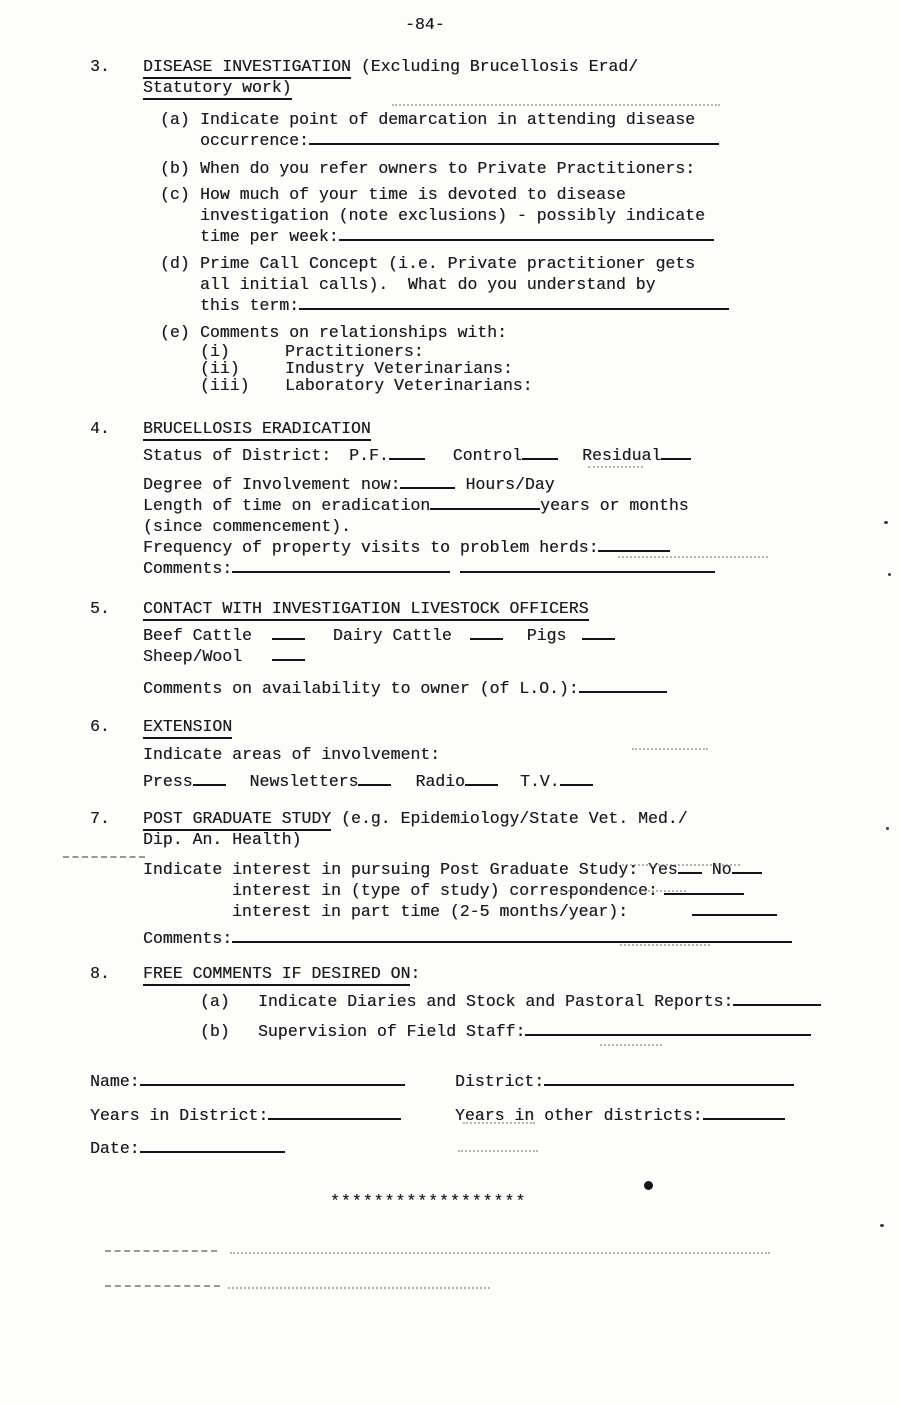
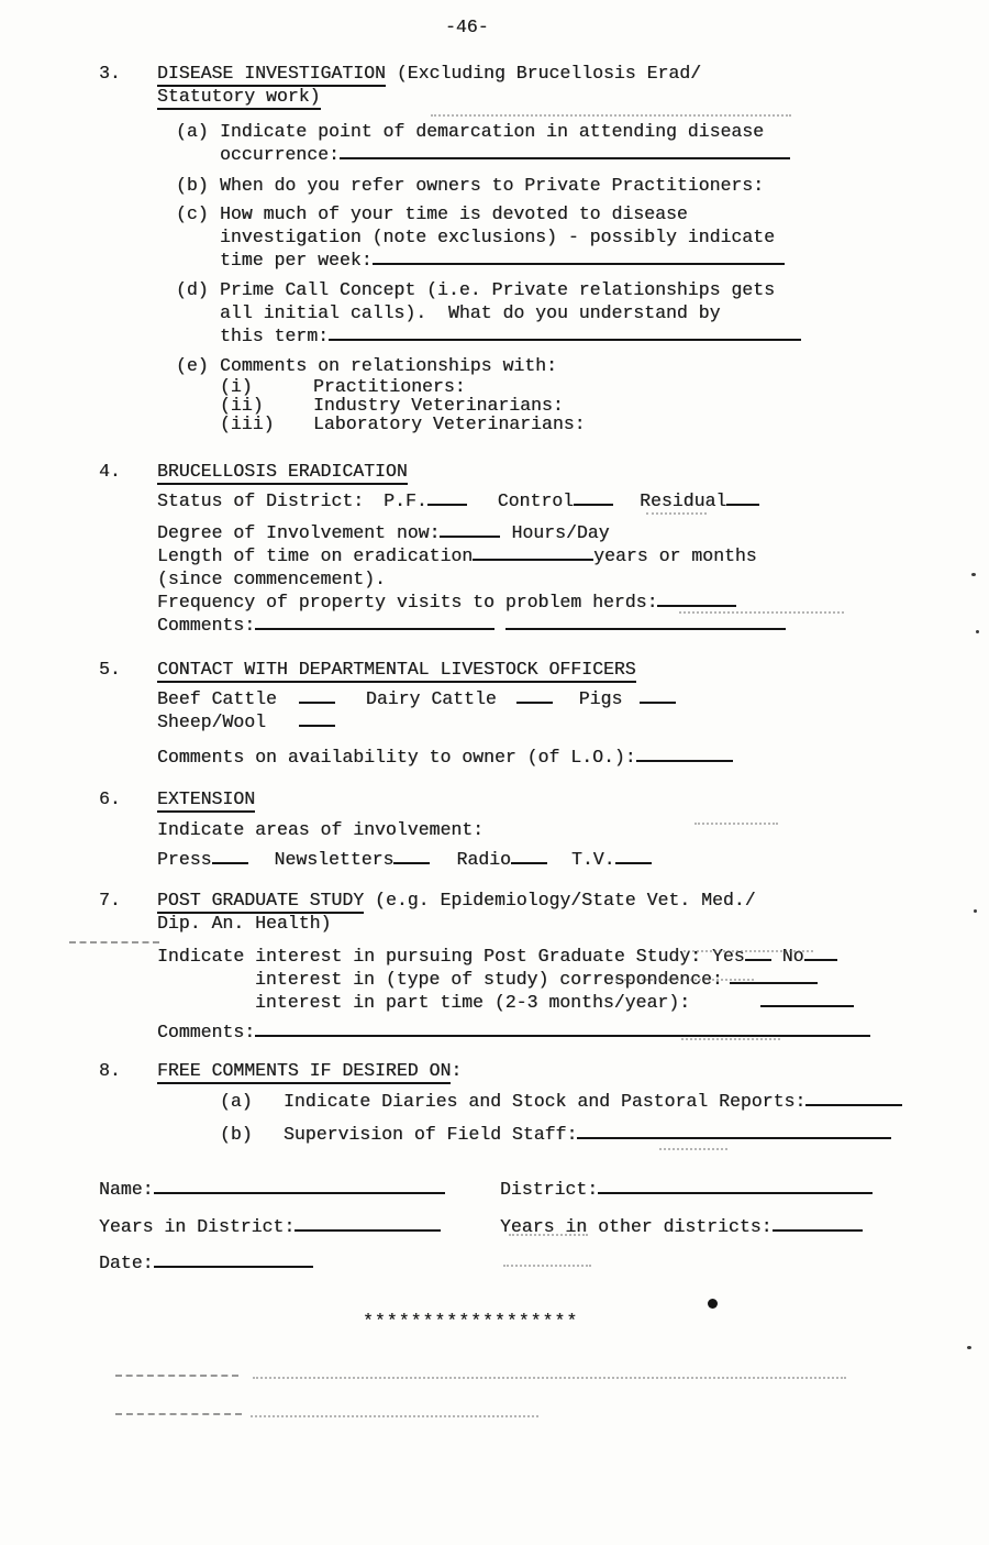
- -84-
+ -46-
  3.
  DISEASE INVESTIGATION (Excluding Brucellosis Erad/
  Statutory work)
  (a)
  Indicate point of demarcation in attending disease
  occurrence:
  (b)
  When do you refer owners to Private Practitioners:
  (c)
  How much of your time is devoted to disease
  investigation (note exclusions) - possibly indicate
  time per week:
  (d)
- Prime Call Concept (i.e. Private practitioner gets
+ Prime Call Concept (i.e. Private relationships gets
  all initial calls). What do you understand by
  this term:
  (e)
  Comments on relationships with:
  (i)
  Practitioners:
  (ii)
  Industry Veterinarians:
  (iii)
  Laboratory Veterinarians:
  4.
  BRUCELLOSIS ERADICATION
  Status of District: P.F. Control Residual
  Degree of Involvement now: Hours/Day
  Length of time on eradication years or months
  (since commencement).
  Frequency of property visits to problem herds:
  Comments:
  5.
- CONTACT WITH INVESTIGATION LIVESTOCK OFFICERS
+ CONTACT WITH DEPARTMENTAL LIVESTOCK OFFICERS
  Beef Cattle Dairy Cattle Pigs
  Sheep/Wool
  Comments on availability to owner (of L.O.):
  6.
  EXTENSION
  Indicate areas of involvement:
  Press Newsletters Radio T.V.
  7.
  POST GRADUATE STUDY (e.g. Epidemiology/State Vet. Med./
  Dip. An. Health)
  Indicate interest in pursuing Post Graduate Study: Yes No
  interest in (type of study) correspondence:
- interest in part time (2-5 months/year):
+ interest in part time (2-3 months/year):
  Comments:
  8.
  FREE COMMENTS IF DESIRED ON:
  (a)
  Indicate Diaries and Stock and Pastoral Reports:
  (b)
  Supervision of Field Staff:
  Name:
  District:
  Years in District:
  Years in other districts:
  Date:
  ******************
